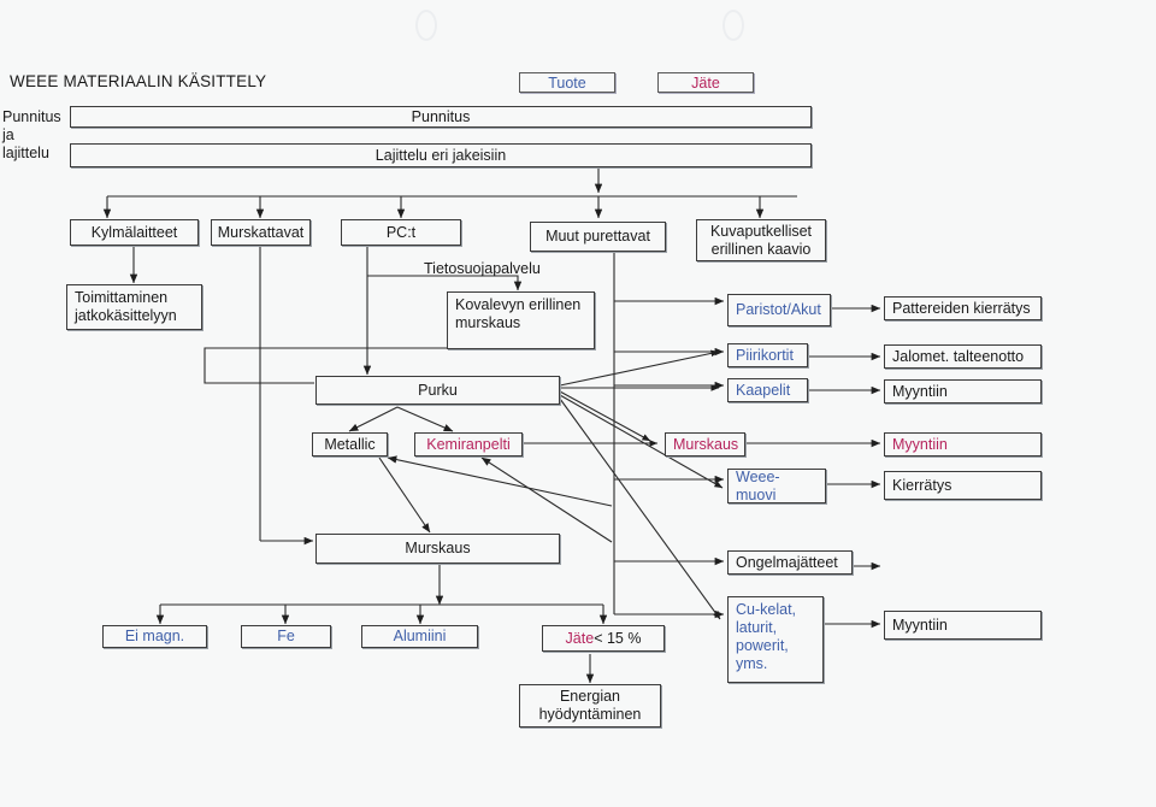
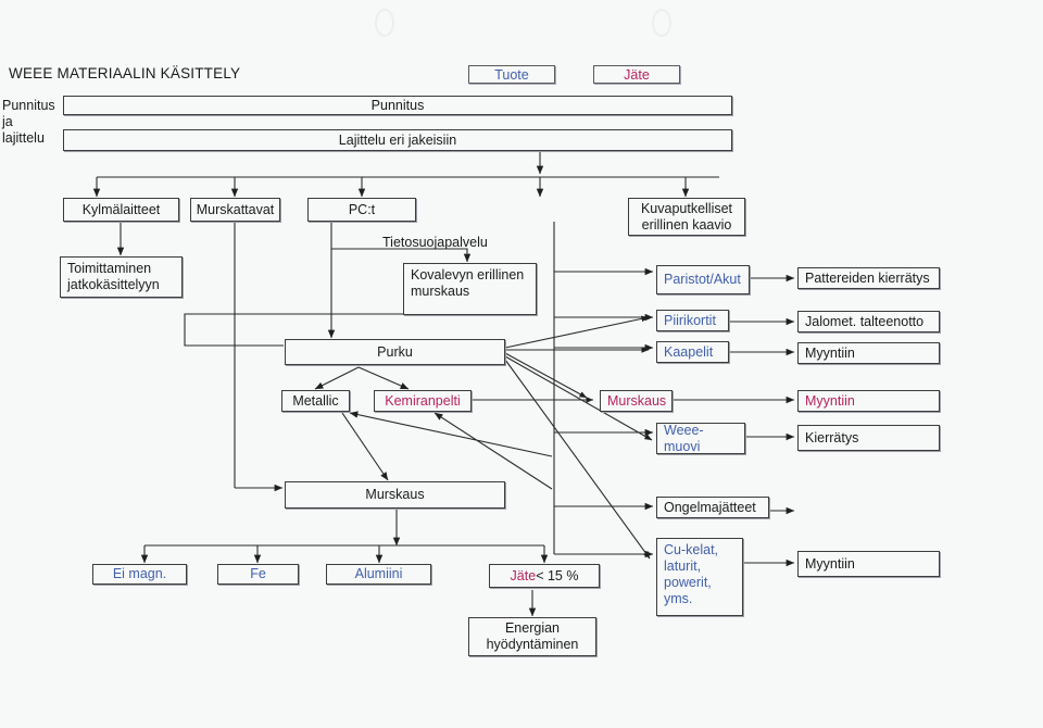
  WEEE MATERIAALIN KÄSITTELY
  Tuote
  Jäte
  Punnitus
  ja
  lajittelu
  Punnitus
  Lajittelu eri jakeisiin
  Kylmälaitteet
  Murskattavat
  PC:t
- Muut purettavat
  Kuvaputkelliset
  erillinen kaavio
  Toimittaminen
  jatkokäsittelyyn
  Tietosuojapalvelu
  Kovalevyn erillinen
  murskaus
  Paristot/Akut
  Pattereiden kierrätys
  Piirikortit
  Jalomet. talteenotto
  Purku
  Kaapelit
  Myyntiin
  Metallic
  Kemiranpelti
  Murskaus
  Myyntiin
  Weee-muovi
  Kierrätys
  Murskaus
  Ongelmajätteet
  Cu-kelat,
  laturit,
  powerit,
  yms.
  Myyntiin
  Ei magn.
  Fe
  Alumiini
  Jäte
  < 15 %
  Energian
  hyödyntäminen
